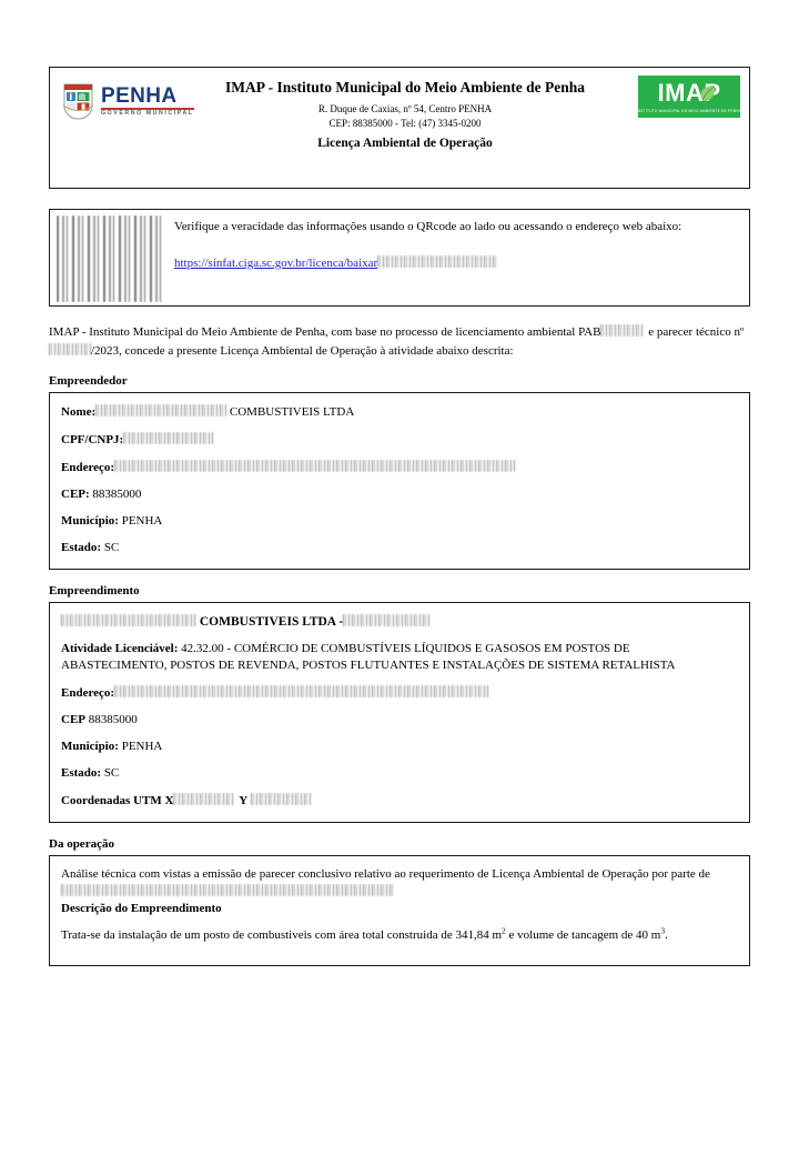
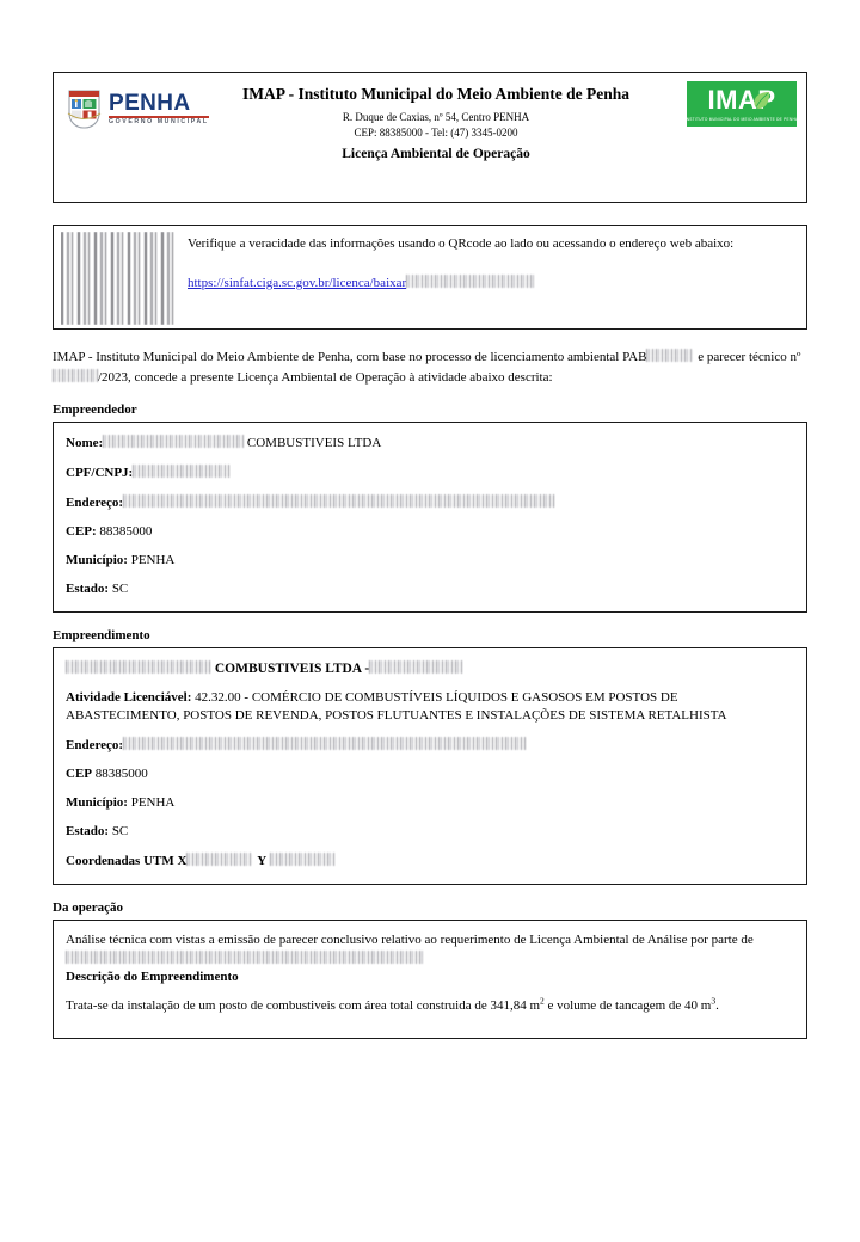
  PENHA
  IMAP - Instituto Municipal do Meio Ambiente de Penha
  R. Duque de Caxias, nº 54, Centro PENHA
  CEP: 88385000 - Tel: (47) 3345-0200
  Licença Ambiental de Operação
  IMA
  Verifique a veracidade das informações usando o QRcode ao lado ou acessando o endereço web abaixo:
  https://sinfat.ciga.sc.gov.br/licenca/baixar
  IMAP - Instituto Municipal do Meio Ambiente de Penha, com base no processo de licenciamento ambiental PAB e parecer técnico nº/2023, concede a presente Licença Ambiental de Operação à atividade abaixo descrita:
  Empreendedor
  Nome: COMBUSTIVEIS LTDA
  CPF/CNPJ:
  Endereço:
  CEP: 88385000
  Município: PENHA
  Estado: SC
  Empreendimento
  COMBUSTIVEIS LTDA -
  Atividade Licenciável: 42.32.00 - COMÉRCIO DE COMBUSTÍVEIS LÍQUIDOS E GASOSOS EM POSTOS DE ABASTECIMENTO, POSTOS DE REVENDA, POSTOS FLUTUANTES E INSTALAÇÕES DE SISTEMA RETALHISTA
  Endereço:
  CEP 88385000
  Município: PENHA
  Estado: SC
  Coordenadas UTM X Y
  Da operação
- Análise técnica com vistas a emissão de parecer conclusivo relativo ao requerimento de Licença Ambiental de Operação por parte de
+ Análise técnica com vistas a emissão de parecer conclusivo relativo ao requerimento de Licença Ambiental de Análise por parte de
  Descrição do Empreendimento
  Trata-se da instalação de um posto de combustiveis com área total construida de 341,84 m2 e volume de tancagem de 40 m3.
